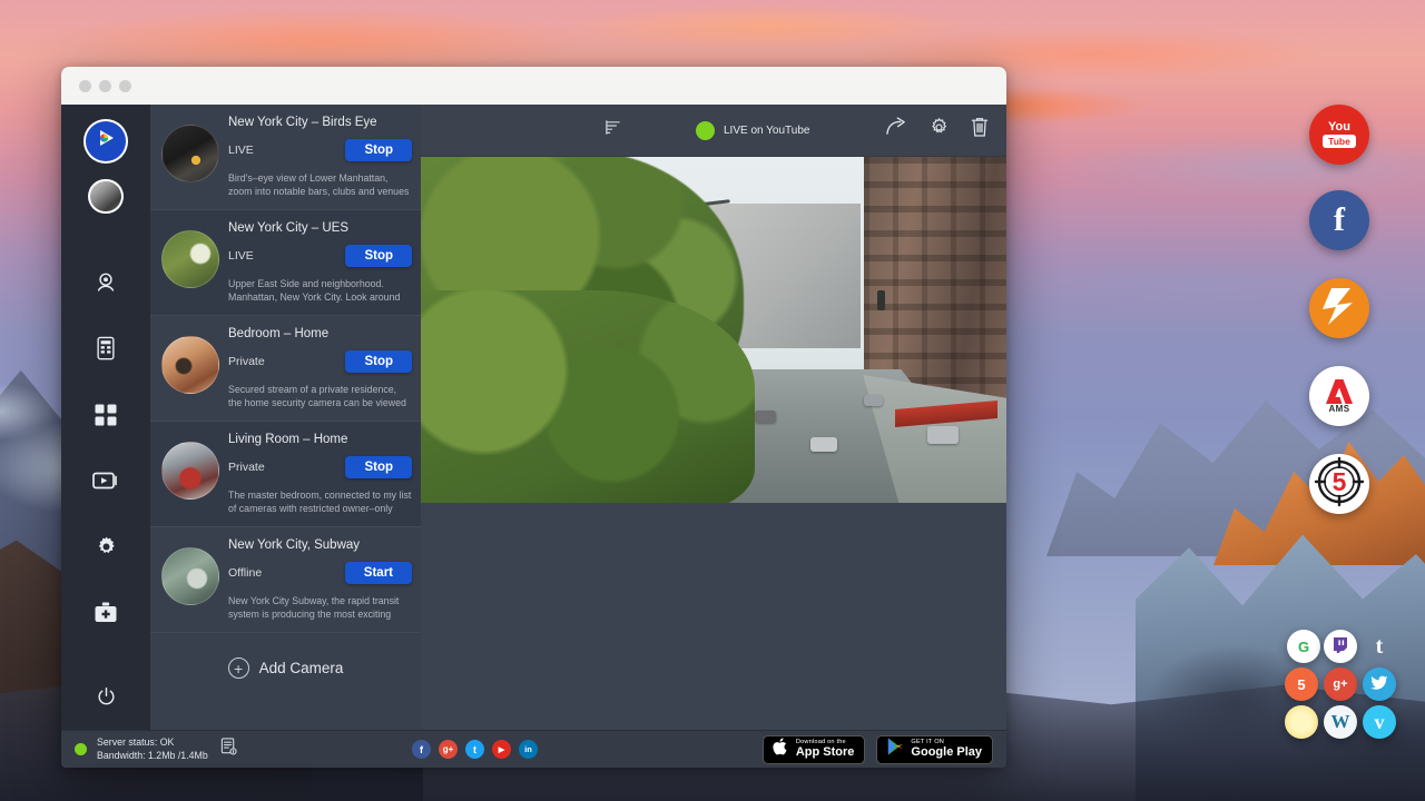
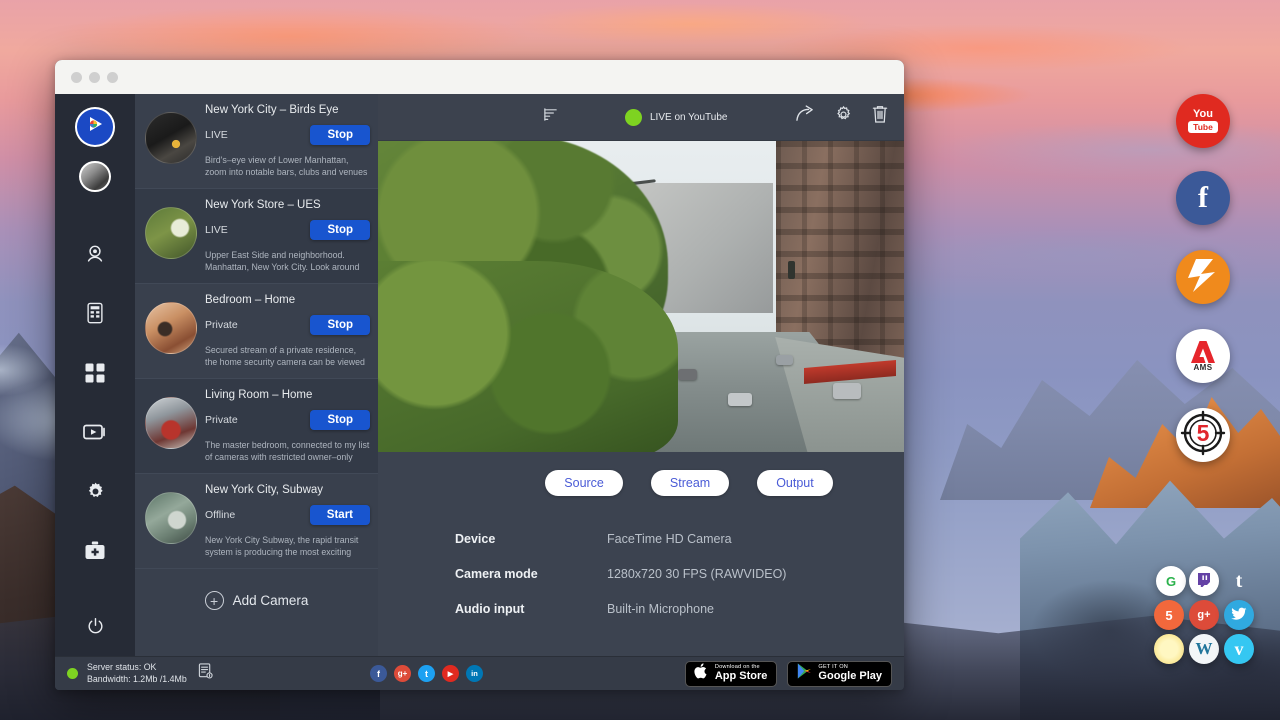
  New York City – Birds Eye
  LIVE
  Stop
  Bird's–eye view of Lower Manhattan, zoom into notable bars, clubs and venues
- New York City – UES
+ New York Store – UES
  LIVE
  Stop
  Upper East Side and neighborhood. Manhattan, New York City. Look around
  Bedroom – Home
  Private
  Stop
  Secured stream of a private residence, the home security camera can be viewed
  Living Room – Home
  Private
  Stop
  The master bedroom, connected to my list of cameras with restricted owner–only
  New York City, Subway
  Offline
  Start
  New York City Subway, the rapid transit system is producing the most exciting
  +
  Add Camera
  LIVE on YouTube
+ Source
+ Stream
+ Output
+ Device
+ FaceTime HD Camera
+ Camera mode
+ 1280x720 30 FPS (RAWVIDEO)
+ Audio input
+ Built-in Microphone
  Server status: OK
  Bandwidth: 1.2Mb /1.4Mb
  f
  g+
  t
  in
  App Store
  Google Play
  You
  Tube
  f
  AMS
  5
  G
  t
  5
  g+
  W
  v
